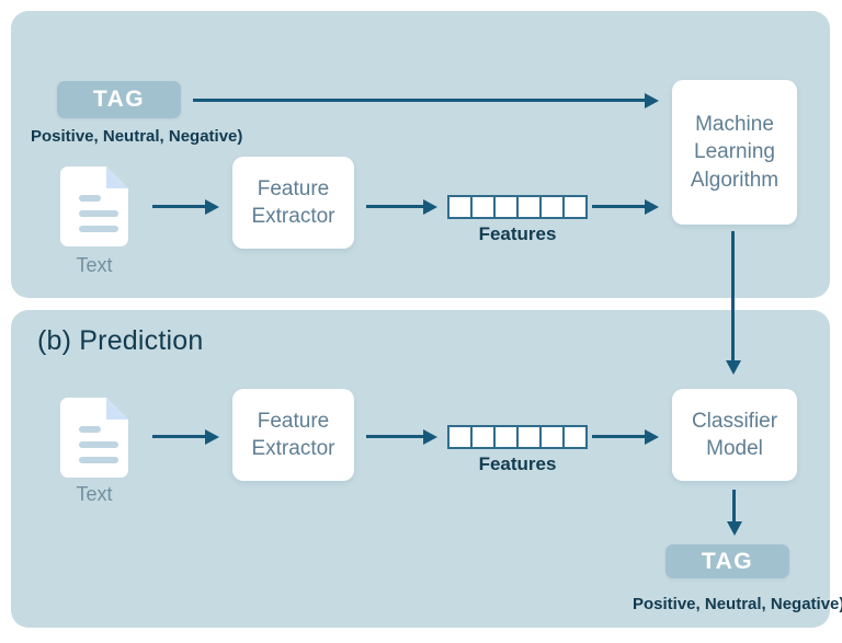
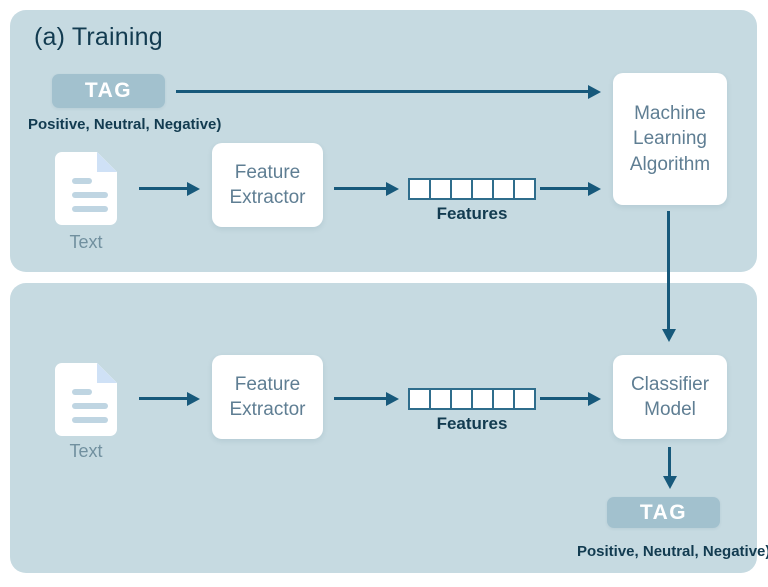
+ (a) Training
  TAG
  Positive, Neutral, Negative)
  Text
  Feature Extractor
  Features
  Machine Learning Algorithm
- (b) Prediction
  Text
  Feature Extractor
  Features
  Classifier Model
  TAG
  Positive, Neutral, Negative
